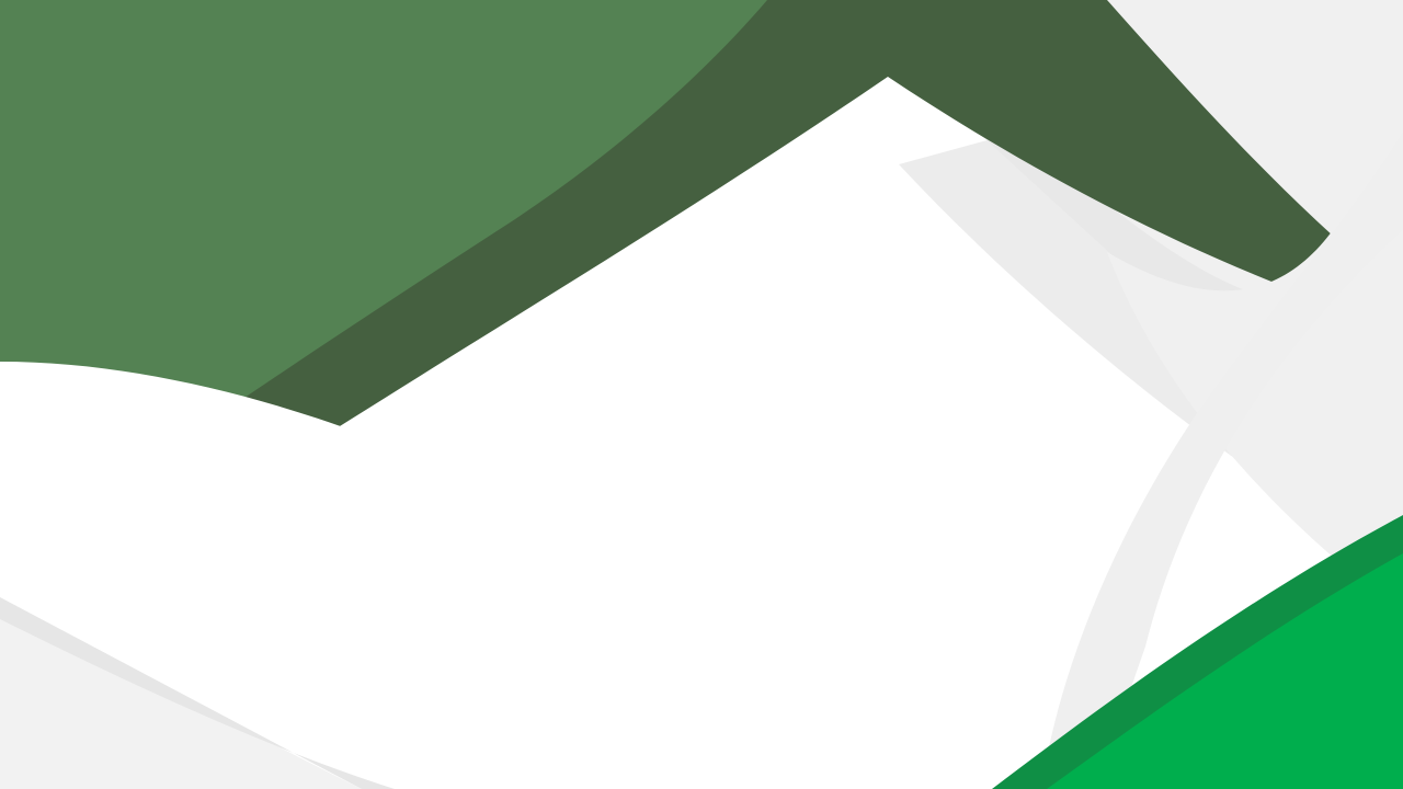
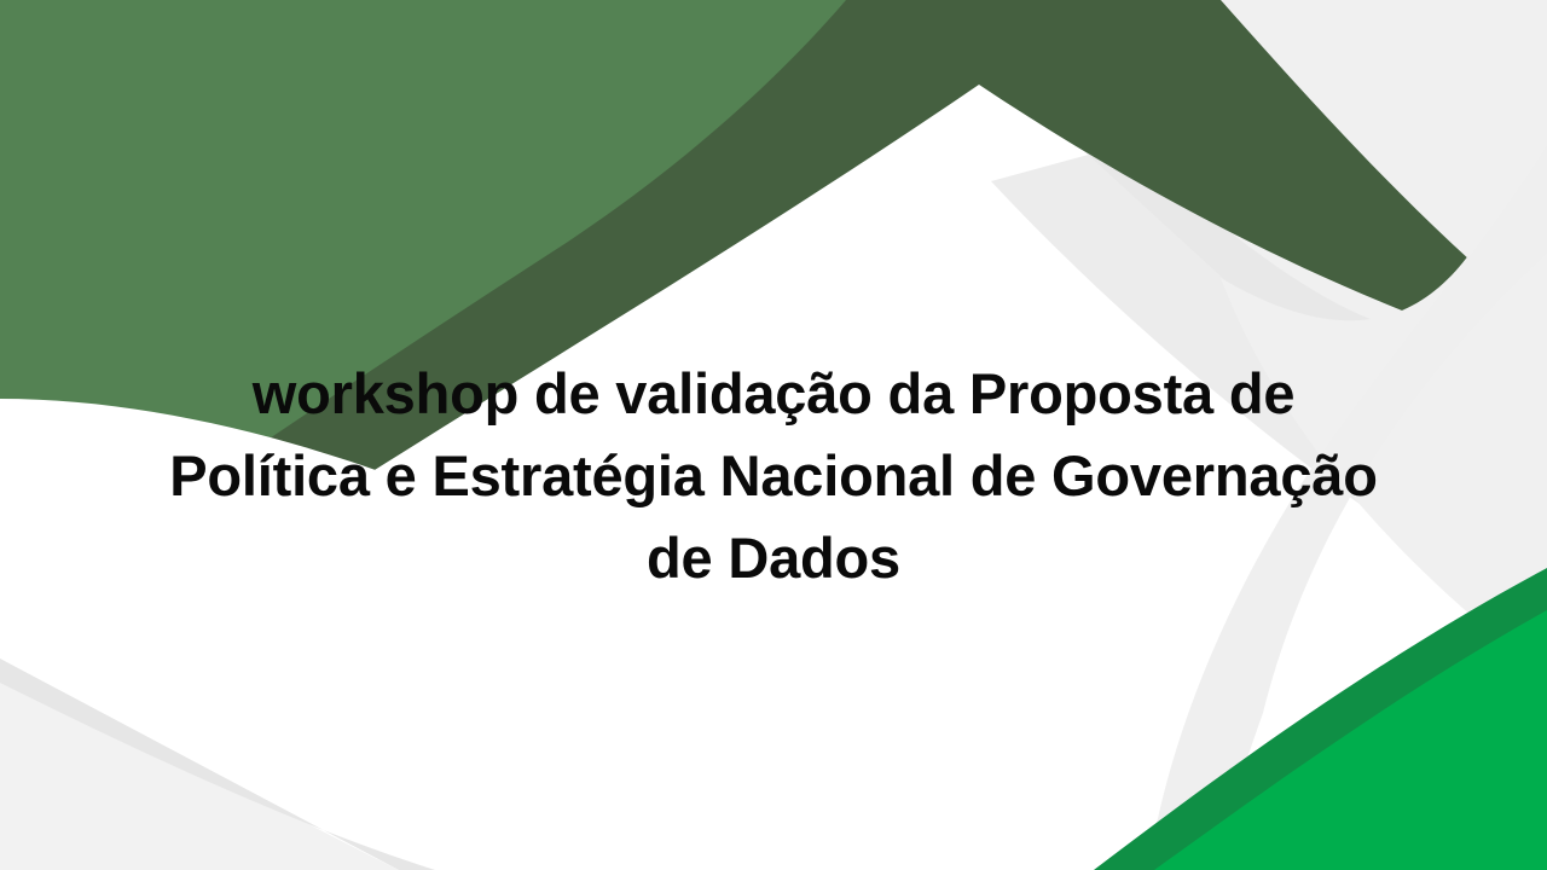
+ workshop de validação da Proposta de Política e Estratégia Nacional de Governação de Dados
